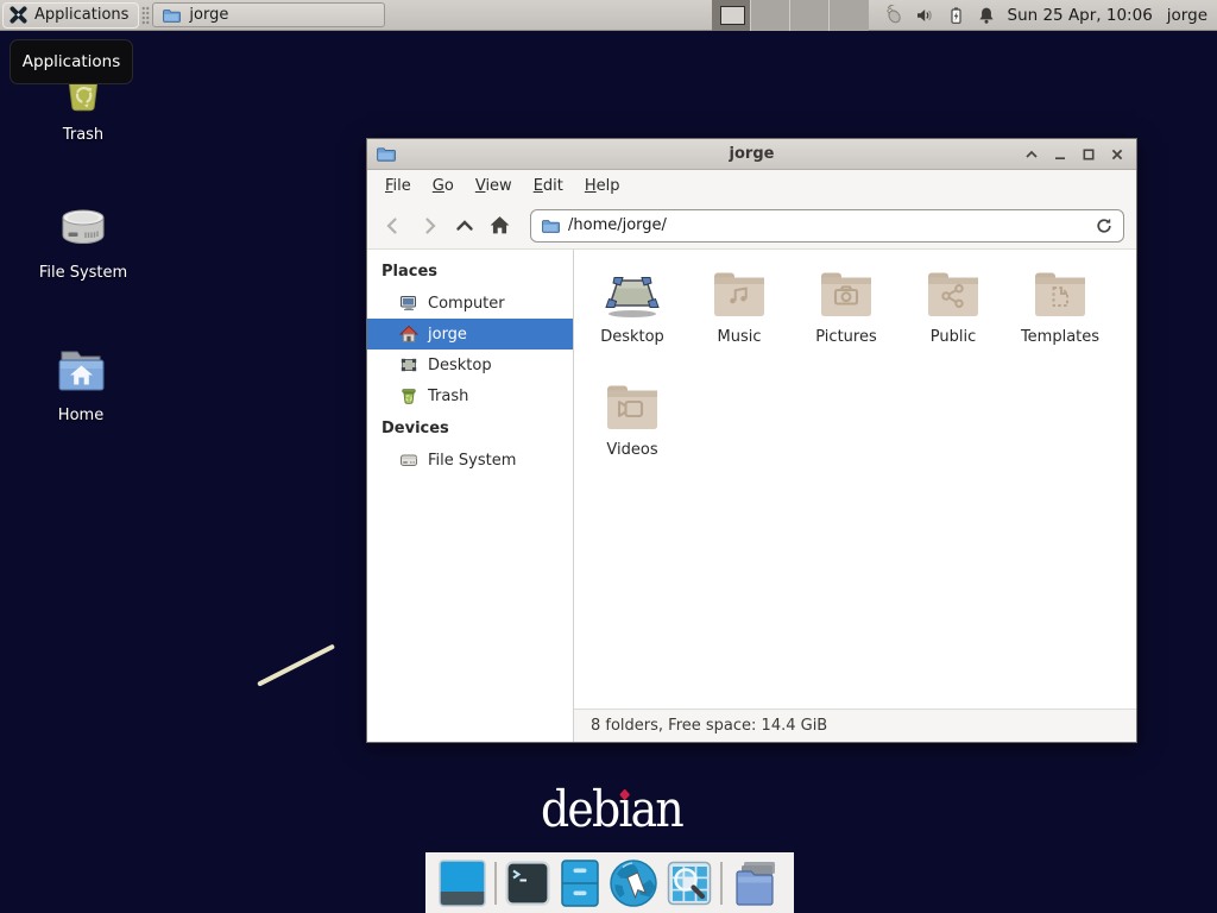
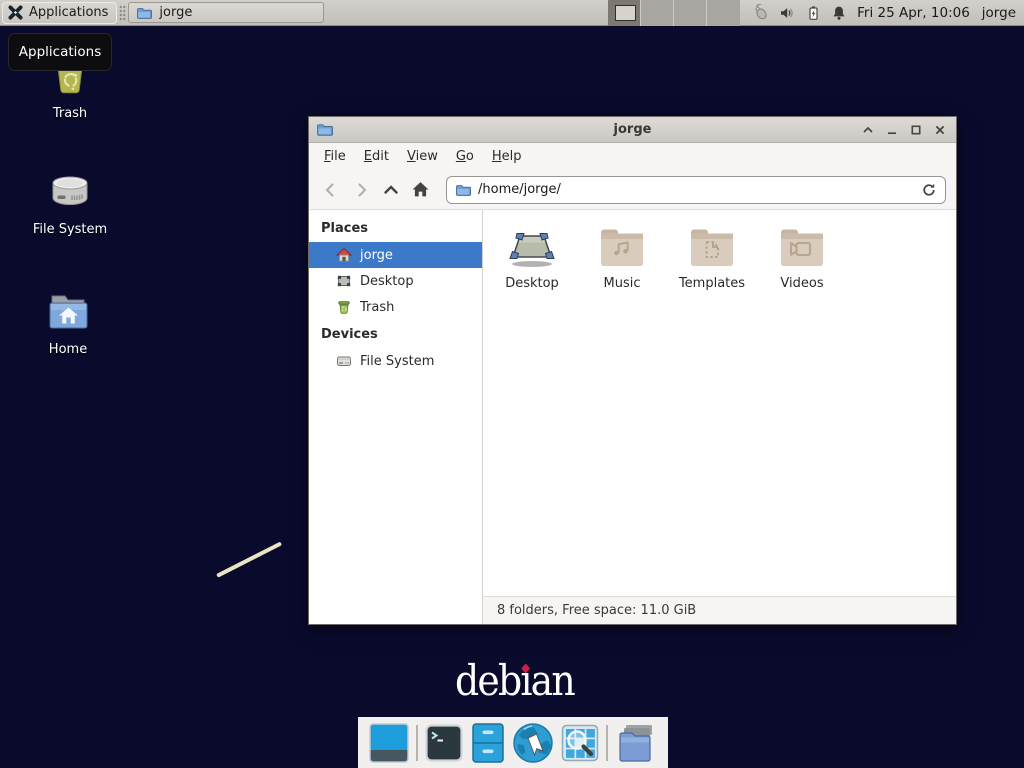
  Applications
  jorge
- Sun 25 Apr, 10:06
+ Fri 25 Apr, 10:06
  jorge
  Applications
  Trash
  File System
  Home
  jorge
  File
- Go
+ Edit
  View
- Edit
+ Go
  Help
  /home/jorge/
  Places
- Computer
  jorge
  Desktop
  Trash
  Devices
  File System
  Desktop
  Music
- Pictures
- Public
  Templates
  Videos
- 8 folders, Free space: 14.4 GiB
+ 8 folders, Free space: 11.0 GiB
  debıan
